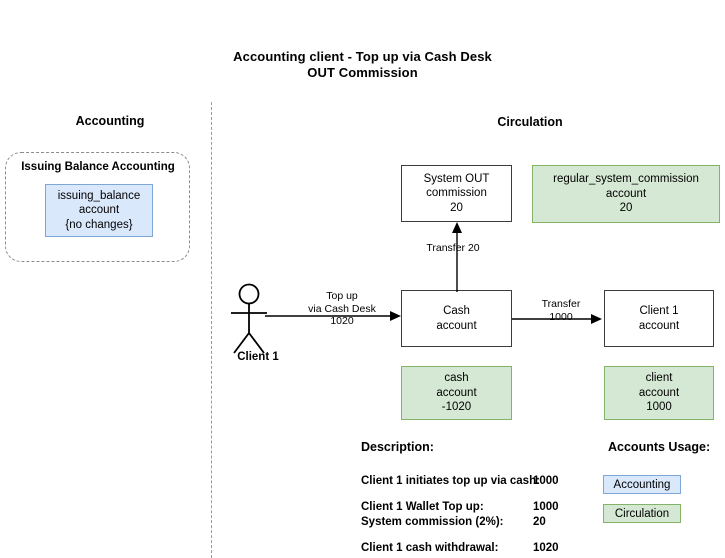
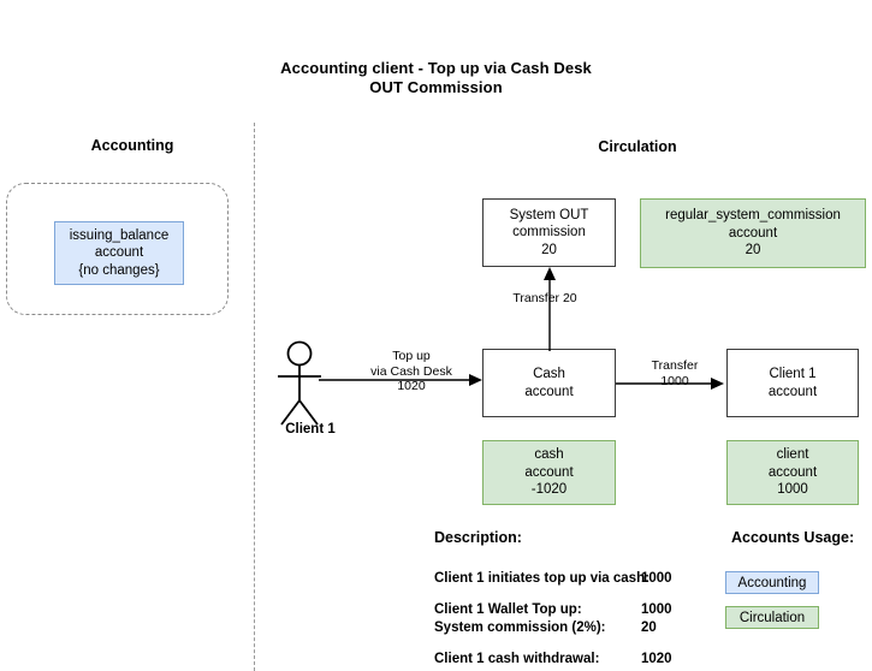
  Accounting client - Top up via Cash Desk
  OUT Commission
  Accounting
  Circulation
- Issuing Balance Accounting
  issuing_balance
  account
  {no changes}
  System OUT
  commission
  20
  regular_system_commission
  account
  20
  Cash
  account
  Client 1
  account
  cash
  account
  -1020
  client
  account
  1000
  Client 1
  Top up
  via Cash Desk
  1020
  Transfer 20
  Transfer
  1000
  Description:
  Client 1 initiates top up via cash:
  1000
  Client 1 Wallet Top up:
  1000
  System commission (2%):
  20
  Client 1 cash withdrawal:
  1020
  Accounts Usage:
  Accounting
  Circulation
